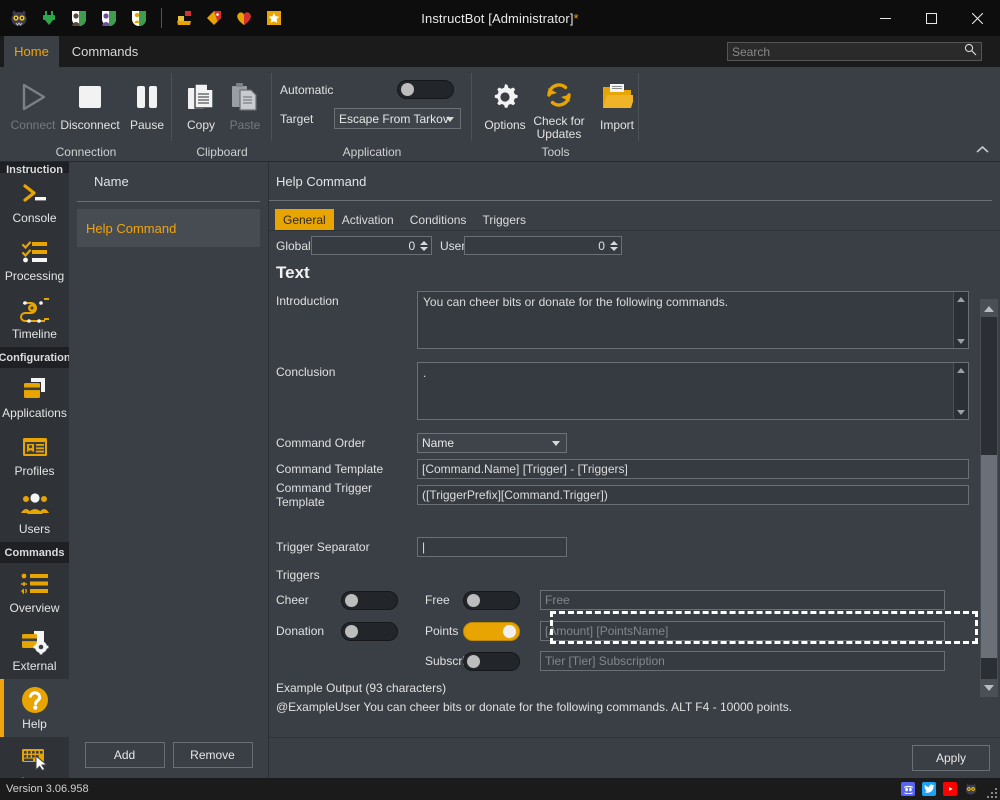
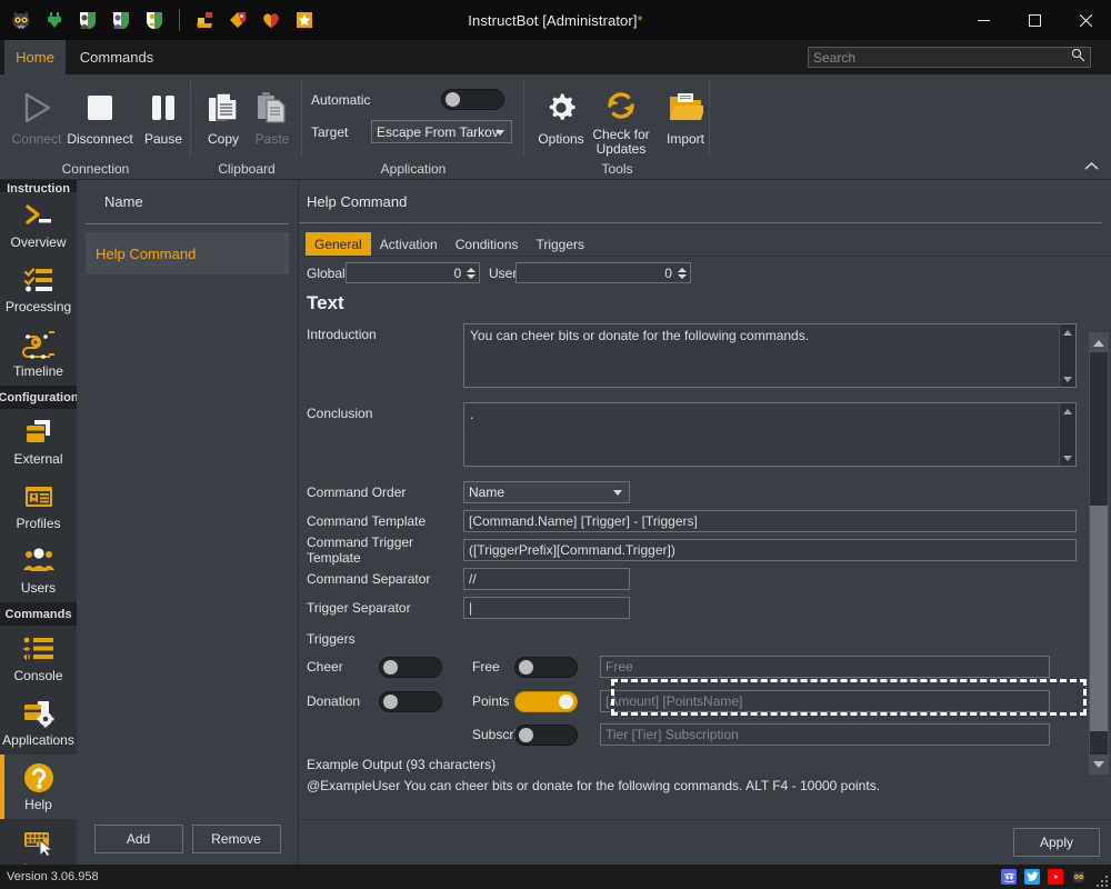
  InstructBot [Administrator]
  *
  Home
  Commands
  Search
  Connect
  Disconnect
  Pause
  Connection
  Copy
  Paste
  Clipboard
  Automatic
  Target
  Escape From Tarkov
  Application
  Options
  Check for Updates
  Import
  Tools
  Instruction
- Console
+ Overview
  Processing
  Timeline
  Configuration
- Applications
+ External
  Profiles
  Users
  Commands
- Overview
+ Console
- External
+ Applications
  Help
  Name
  Help Command
  Add
  Remove
  Help Command
  General
  Activation
  Conditions
  Triggers
  Global
  0
  Use
  0
  Text
  Introduction
  You can cheer bits or donate for the following commands.
  Conclusion
  .
  Command Order
  Name
  Command Template
  [Command.Name] [Trigger] - [Triggers]
  Command Trigger Template
  ([TriggerPrefix][Command.Trigger])
+ Command Separator
+ //
  Trigger Separator
  |
  Triggers
  Cheer
  Free
  Free
  Donation
  Points
  [Amount] [PointsName]
  Tier [Tier] Subscription
  Example Output (93 characters)
  @ExampleUser You can cheer bits or donate for the following commands. ALT F4 - 10000 points.
  Apply
  Version 3.06.958
